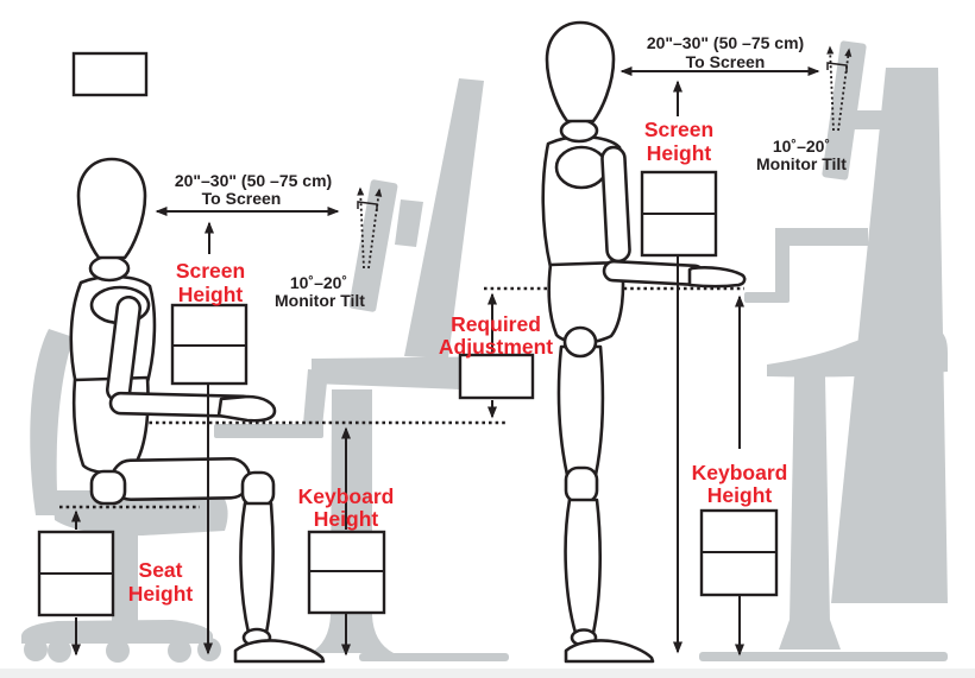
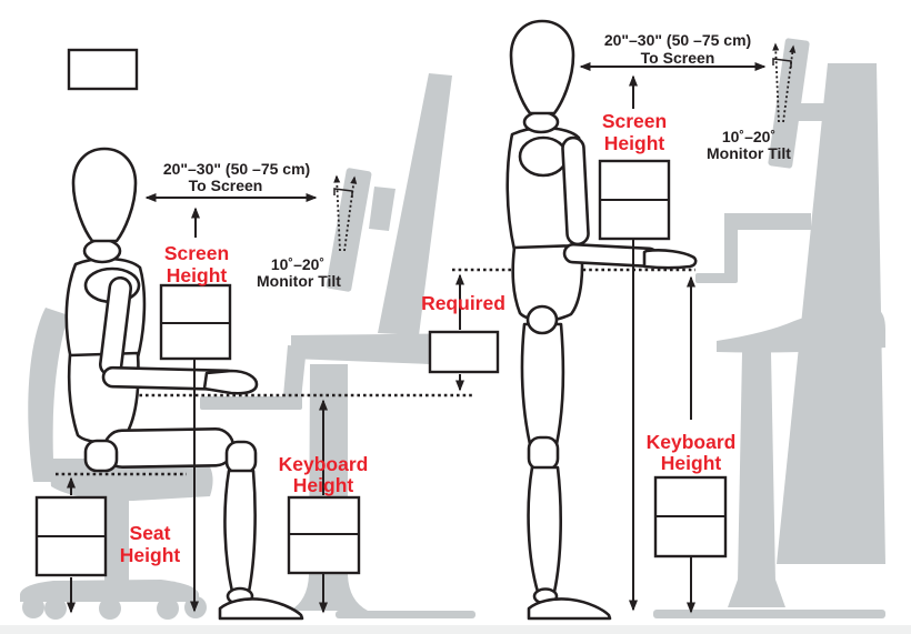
  20"–30" (50 –75 cm)
  To Screen
  Screen
  Height
  10˚–20˚
  Monitor Tilt
  Seat
  Height
  Keyboard
  Height
  20"–30" (50 –75 cm)
  To Screen
  Screen
  Height
  10˚–20˚
  Monitor Tilt
  Required
- Adjustment
  Keyboard
  Height
